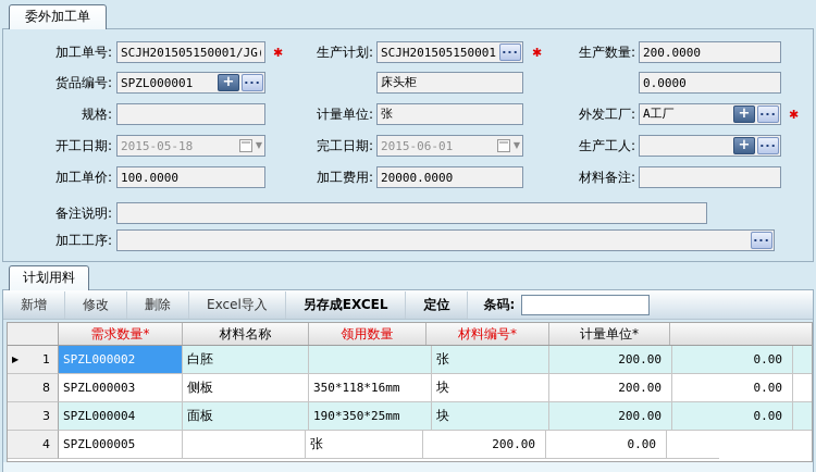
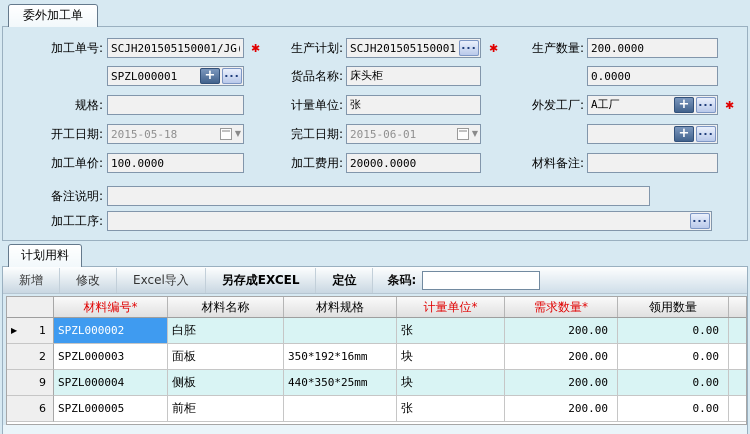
  委外加工单
  加工单号:
  SCJH201505150001/JG
  ✱
  生产计划:
  SCJH201505150001
  ...
  ✱
  生产数量:
  200.0000
- 货品编号:
  SPZL000001
  +
  ...
+ 货品名称:
  床头柜
  0.0000
  规格:
  计量单位:
  张
  外发工厂:
  A工厂
  +
  ...
  ✱
  开工日期:
  2015-05-18
  ▼
  完工日期:
  2015-06-01
  ▼
- 生产工人:
  +
  ...
  加工单价:
  100.0000
  加工费用:
  20000.0000
  材料备注:
  备注说明:
  加工工序:
  ...
  计划用料
  新增
  修改
- 删除
  Excel导入
  另存成EXCEL
  定位
  条码:
- 需求数量*
+ 材料编号*
  材料名称
+ 材料规格
- 领用数量
+ 计量单位*
- 材料编号*
+ 需求数量*
- 计量单位*
+ 领用数量
  ▶
  1
  SPZL000002
  白胚
  张
  200.00
  0.00
- 8
+ 2
  SPZL000003
- 侧板
+ 面板
- 350*118*16mm
+ 350*192*16mm
  块
  200.00
  0.00
- 3
+ 9
  SPZL000004
- 面板
+ 侧板
- 190*350*25mm
+ 440*350*25mm
  块
  200.00
  0.00
- 4
+ 6
  SPZL000005
+ 前柜
  张
  200.00
  0.00
